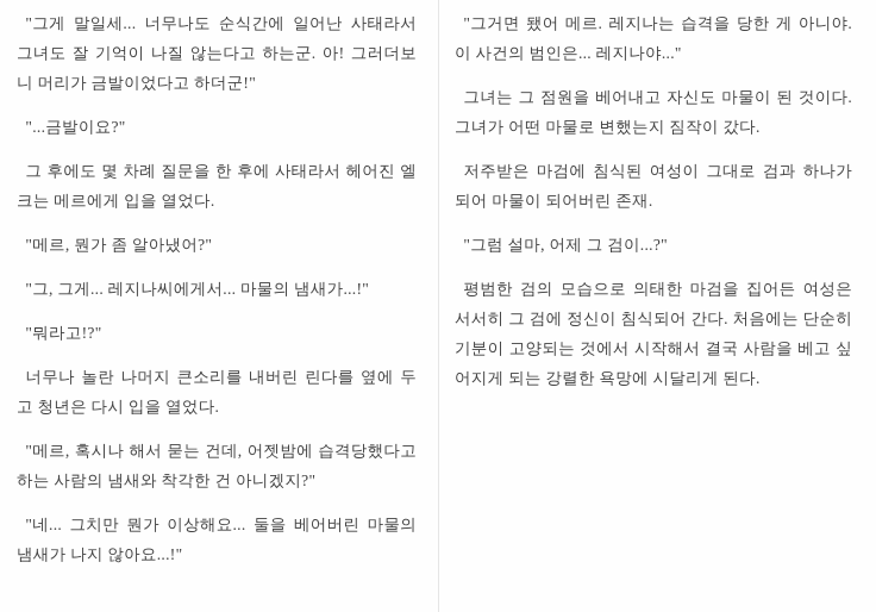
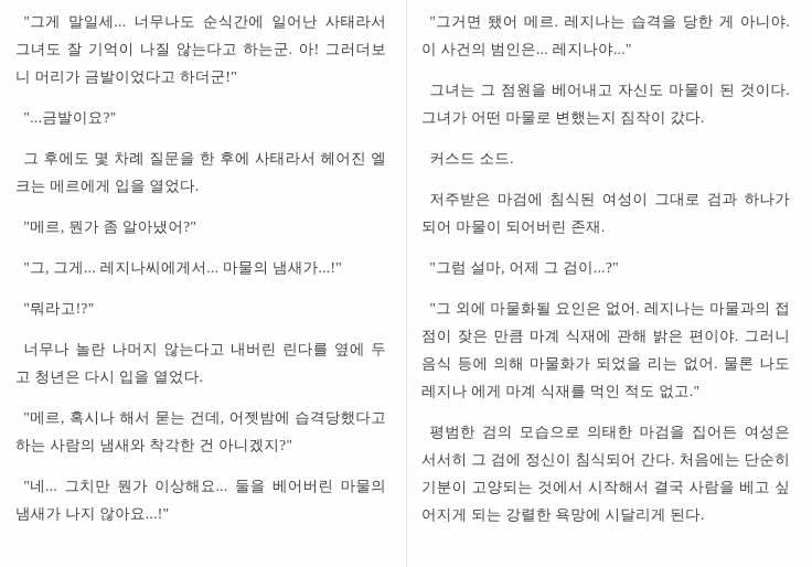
  "그게 말일세... 너무나도 순식간에 일어난 사태라서 그녀도 잘 기억이 나질 않는다고 하는군. 아! 그러더보니 머리가 금발이었다고 하더군!"
  "...금발이요?"
  그 후에도 몇 차례 질문을 한 후에 사태라서 헤어진 엘크는 메르에게 입을 열었다.
  "메르, 뭔가 좀 알아냈어?"
  "그, 그게... 레지나씨에게서... 마물의 냄새가...!"
  "뭐라고!?"
- 너무나 놀란 나머지 큰소리를 내버린 린다를 옆에 두고 청년은 다시 입을 열었다.
+ 너무나 놀란 나머지 않는다고 내버린 린다를 옆에 두고 청년은 다시 입을 열었다.
  "메르, 혹시나 해서 묻는 건데, 어젯밤에 습격당했다고 하는 사람의 냄새와 착각한 건 아니겠지?"
  "네... 그치만 뭔가 이상해요... 둘을 베어버린 마물의 냄새가 나지 않아요...!"
  "그거면 됐어 메르. 레지나는 습격을 당한 게 아니야. 이 사건의 범인은... 레지나야..."
  그녀는 그 점원을 베어내고 자신도 마물이 된 것이다. 그녀가 어떤 마물로 변했는지 짐작이 갔다.
+ 커스드 소드.
  저주받은 마검에 침식된 여성이 그대로 검과 하나가 되어 마물이 되어버린 존재.
  "그럼 설마, 어제 그 검이...?"
+ "그 외에 마물화될 요인은 없어. 레지나는 마물과의 접점이 잦은 만큼 마계 식재에 관해 밝은 편이야. 그러니 음식 등에 의해 마물화가 되었을 리는 없어. 물론 나도 레지나 에게 마계 식재를 먹인 적도 없고."
  평범한 검의 모습으로 의태한 마검을 집어든 여성은 서서히 그 검에 정신이 침식되어 간다. 처음에는 단순히 기분이 고양되는 것에서 시작해서 결국 사람을 베고 싶어지게 되는 강렬한 욕망에 시달리게 된다.
